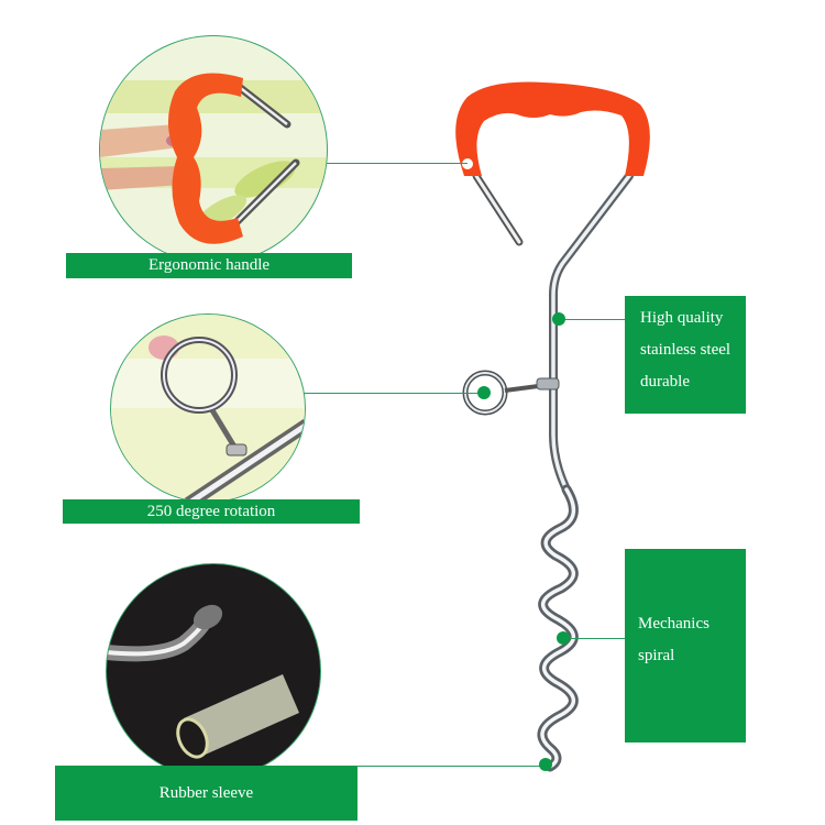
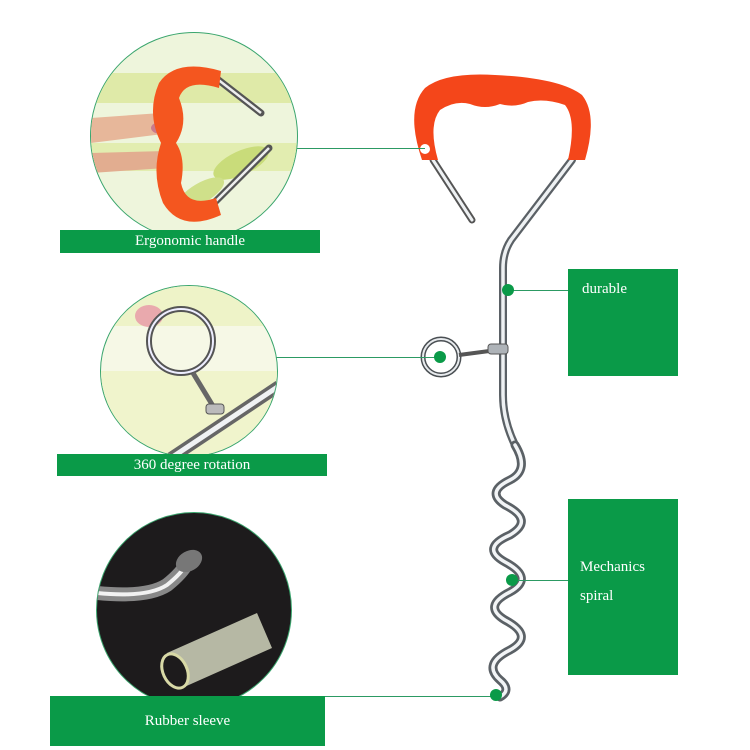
  Ergonomic handle
- 250 degree rotation
+ 360 degree rotation
  Rubber sleeve
- High quality
- stainless steel
  durable
  Mechanics
  spiral
